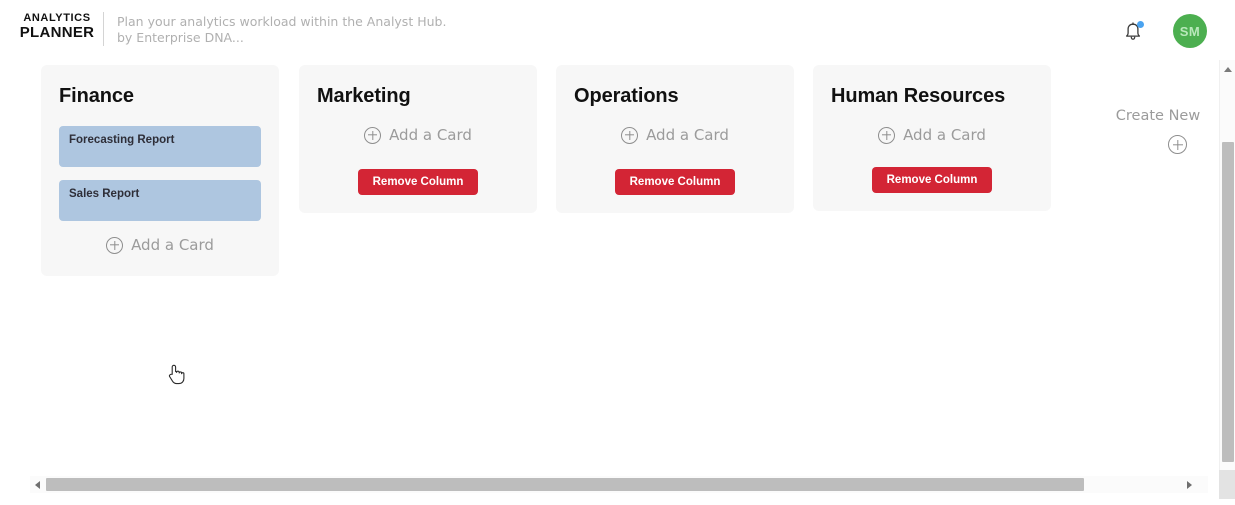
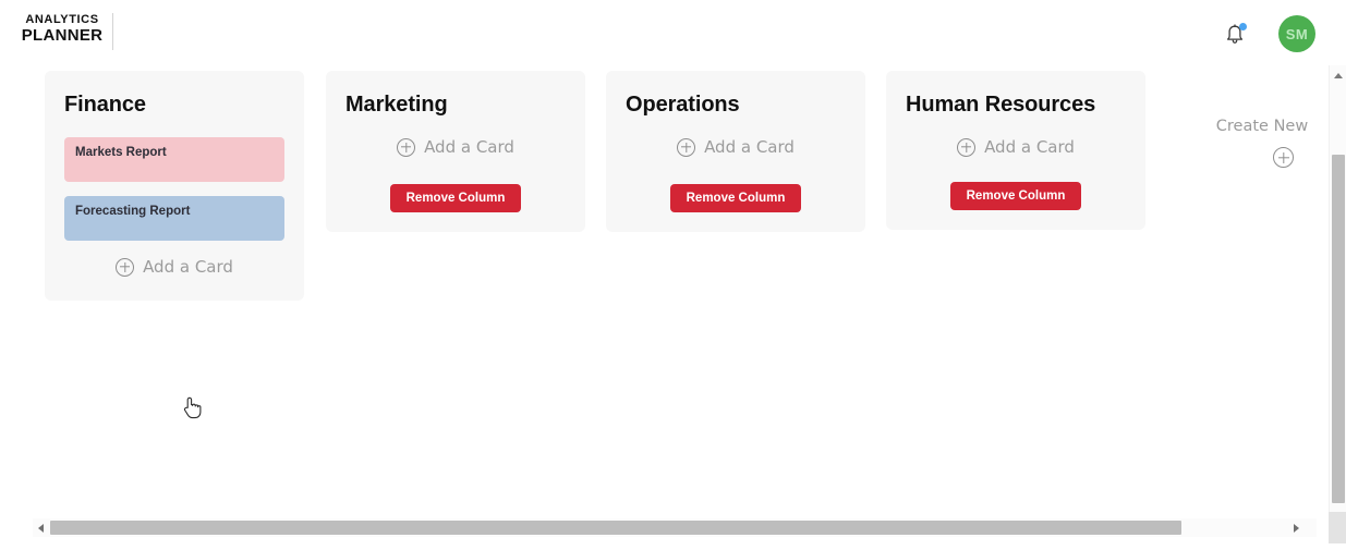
  ANALYTICS
  PLANNER
- Plan your analytics workload within the Analyst Hub.
- by Enterprise DNA...
  SM
  Finance
+ Markets Report
  Forecasting Report
- Sales Report
  Add a Card
  Marketing
  Add a Card
  Remove Column
  Operations
  Add a Card
  Remove Column
  Human Resources
  Add a Card
  Remove Column
  Create New
